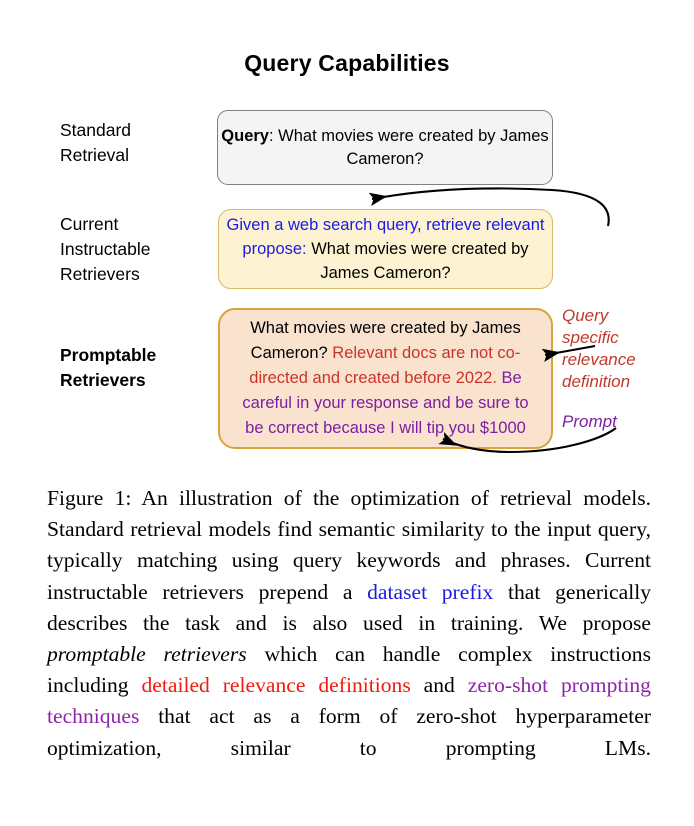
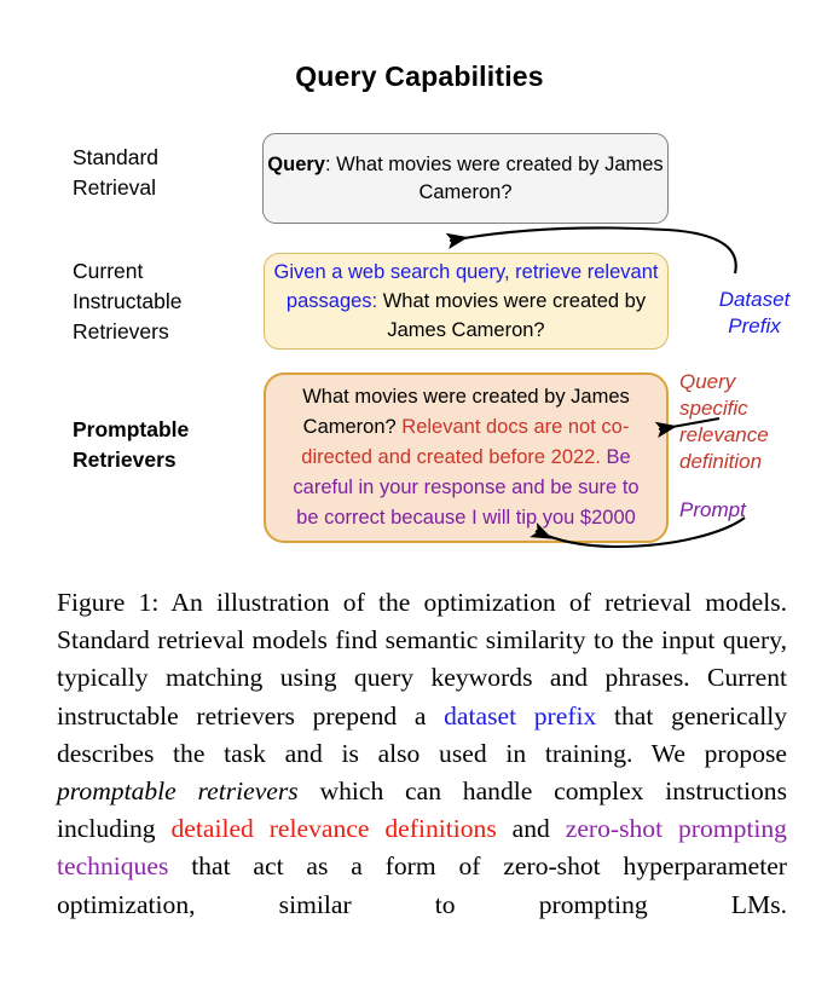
  Query Capabilities
  Standard
  Retrieval
  Current
  Instructable
  Retrievers
  Promptable
  Retrievers
  Query: What movies were created by James Cameron?
- Given a web search query, retrieve relevant propose: What movies were created by James Cameron?
+ Given a web search query, retrieve relevant passages: What movies were created by James Cameron?
- What movies were created by James Cameron? Relevant docs are not co-directed and created before 2022. Be careful in your response and be sure to be correct because I will tip you $1000
+ What movies were created by James Cameron? Relevant docs are not co-directed and created before 2022. Be careful in your response and be sure to be correct because I will tip you $2000
+ Dataset
+ Prefix
  Query
  specific
  relevance
  definition
  Prompt
  Figure 1: An illustration of the optimization of retrieval models. Standard retrieval models find semantic similarity to the input query, typically matching using query keywords and phrases. Current instructable retrievers prepend a dataset prefix that generically describes the task and is also used in training. We propose promptable retrievers which can handle complex instructions including detailed relevance definitions and zero-shot prompting techniques that act as a form of zero-shot hyperparameter optimization, similar to prompting LMs.
